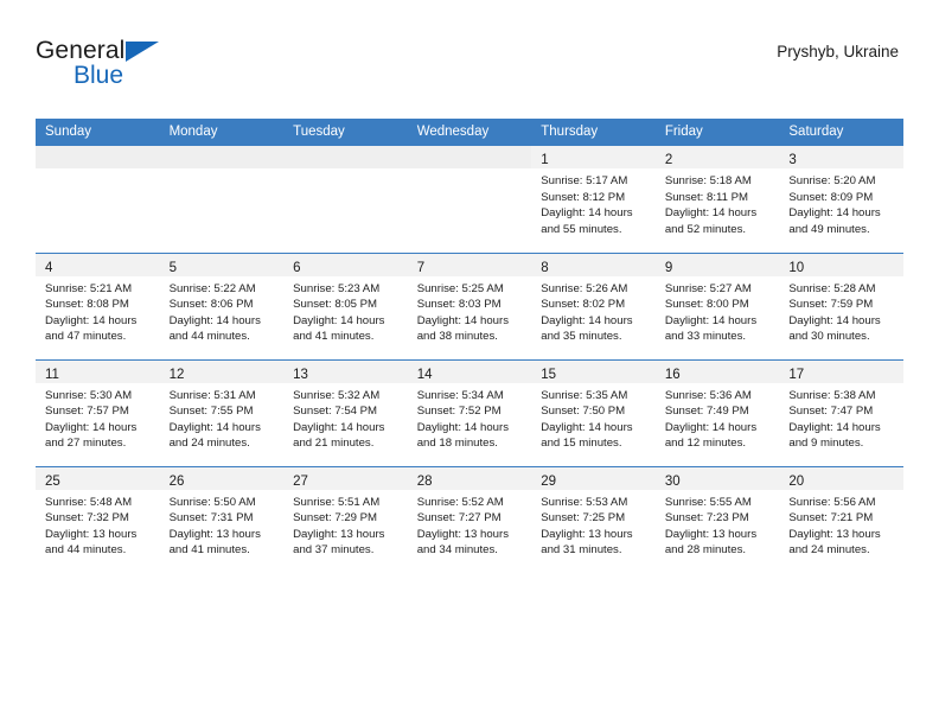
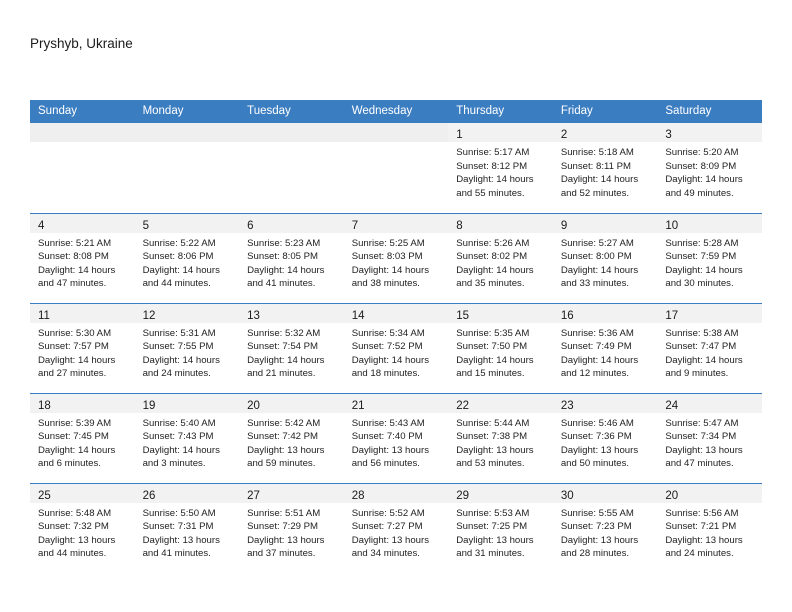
- General
- Blue
  Pryshyb, Ukraine
  Sunday	Monday	Tuesday	Wednesday	Thursday	Friday	Saturday
  				1Sunrise: 5:17 AMSunset: 8:12 PMDaylight: 14 hoursand 55 minutes.	2Sunrise: 5:18 AMSunset: 8:11 PMDaylight: 14 hoursand 52 minutes.	3Sunrise: 5:20 AMSunset: 8:09 PMDaylight: 14 hoursand 49 minutes.
  4Sunrise: 5:21 AMSunset: 8:08 PMDaylight: 14 hoursand 47 minutes.	5Sunrise: 5:22 AMSunset: 8:06 PMDaylight: 14 hoursand 44 minutes.	6Sunrise: 5:23 AMSunset: 8:05 PMDaylight: 14 hoursand 41 minutes.	7Sunrise: 5:25 AMSunset: 8:03 PMDaylight: 14 hoursand 38 minutes.	8Sunrise: 5:26 AMSunset: 8:02 PMDaylight: 14 hoursand 35 minutes.	9Sunrise: 5:27 AMSunset: 8:00 PMDaylight: 14 hoursand 33 minutes.	10Sunrise: 5:28 AMSunset: 7:59 PMDaylight: 14 hoursand 30 minutes.
  11Sunrise: 5:30 AMSunset: 7:57 PMDaylight: 14 hoursand 27 minutes.	12Sunrise: 5:31 AMSunset: 7:55 PMDaylight: 14 hoursand 24 minutes.	13Sunrise: 5:32 AMSunset: 7:54 PMDaylight: 14 hoursand 21 minutes.	14Sunrise: 5:34 AMSunset: 7:52 PMDaylight: 14 hoursand 18 minutes.	15Sunrise: 5:35 AMSunset: 7:50 PMDaylight: 14 hoursand 15 minutes.	16Sunrise: 5:36 AMSunset: 7:49 PMDaylight: 14 hoursand 12 minutes.	17Sunrise: 5:38 AMSunset: 7:47 PMDaylight: 14 hoursand 9 minutes.
+ 18Sunrise: 5:39 AMSunset: 7:45 PMDaylight: 14 hoursand 6 minutes.	19Sunrise: 5:40 AMSunset: 7:43 PMDaylight: 14 hoursand 3 minutes.	20Sunrise: 5:42 AMSunset: 7:42 PMDaylight: 13 hoursand 59 minutes.	21Sunrise: 5:43 AMSunset: 7:40 PMDaylight: 13 hoursand 56 minutes.	22Sunrise: 5:44 AMSunset: 7:38 PMDaylight: 13 hoursand 53 minutes.	23Sunrise: 5:46 AMSunset: 7:36 PMDaylight: 13 hoursand 50 minutes.	24Sunrise: 5:47 AMSunset: 7:34 PMDaylight: 13 hoursand 47 minutes.
  25Sunrise: 5:48 AMSunset: 7:32 PMDaylight: 13 hoursand 44 minutes.	26Sunrise: 5:50 AMSunset: 7:31 PMDaylight: 13 hoursand 41 minutes.	27Sunrise: 5:51 AMSunset: 7:29 PMDaylight: 13 hoursand 37 minutes.	28Sunrise: 5:52 AMSunset: 7:27 PMDaylight: 13 hoursand 34 minutes.	29Sunrise: 5:53 AMSunset: 7:25 PMDaylight: 13 hoursand 31 minutes.	30Sunrise: 5:55 AMSunset: 7:23 PMDaylight: 13 hoursand 28 minutes.	20Sunrise: 5:56 AMSunset: 7:21 PMDaylight: 13 hoursand 24 minutes.
